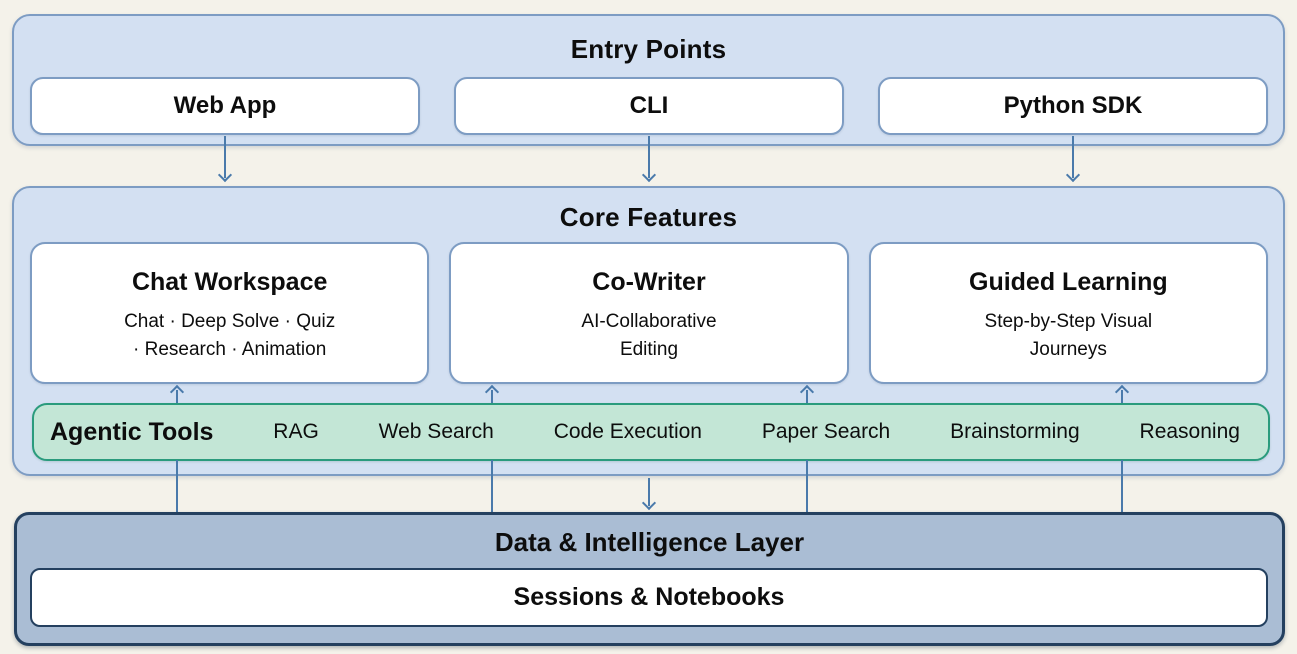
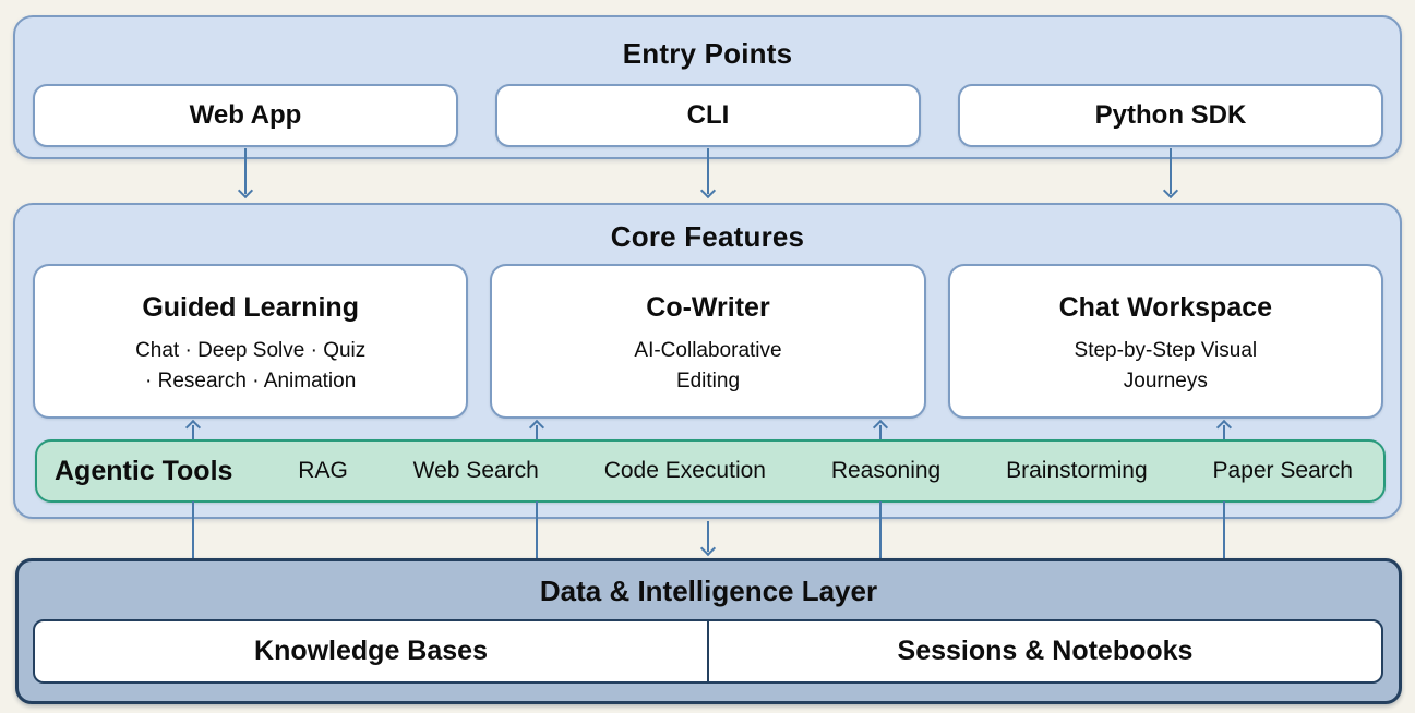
  Entry Points
  Web App
  CLI
  Python SDK
  Core Features
- Chat Workspace
+ Guided Learning
  Chat · Deep Solve · Quiz
  · Research · Animation
  Co-Writer
  AI-Collaborative
  Editing
- Guided Learning
+ Chat Workspace
  Step-by-Step Visual
  Journeys
  Agentic Tools
  RAG
  Web Search
  Code Execution
- Paper Search
+ Reasoning
  Brainstorming
- Reasoning
+ Paper Search
  Data & Intelligence Layer
+ Knowledge Bases
  Sessions & Notebooks
